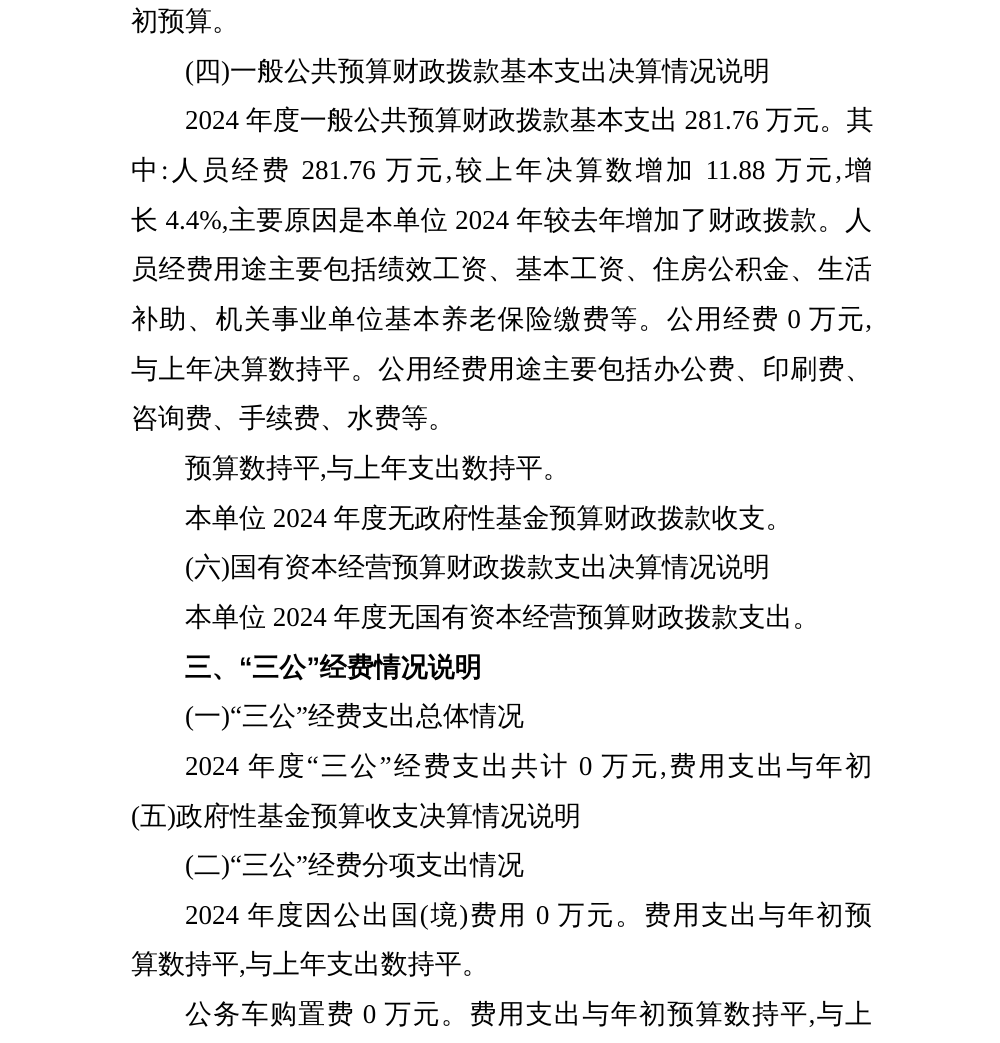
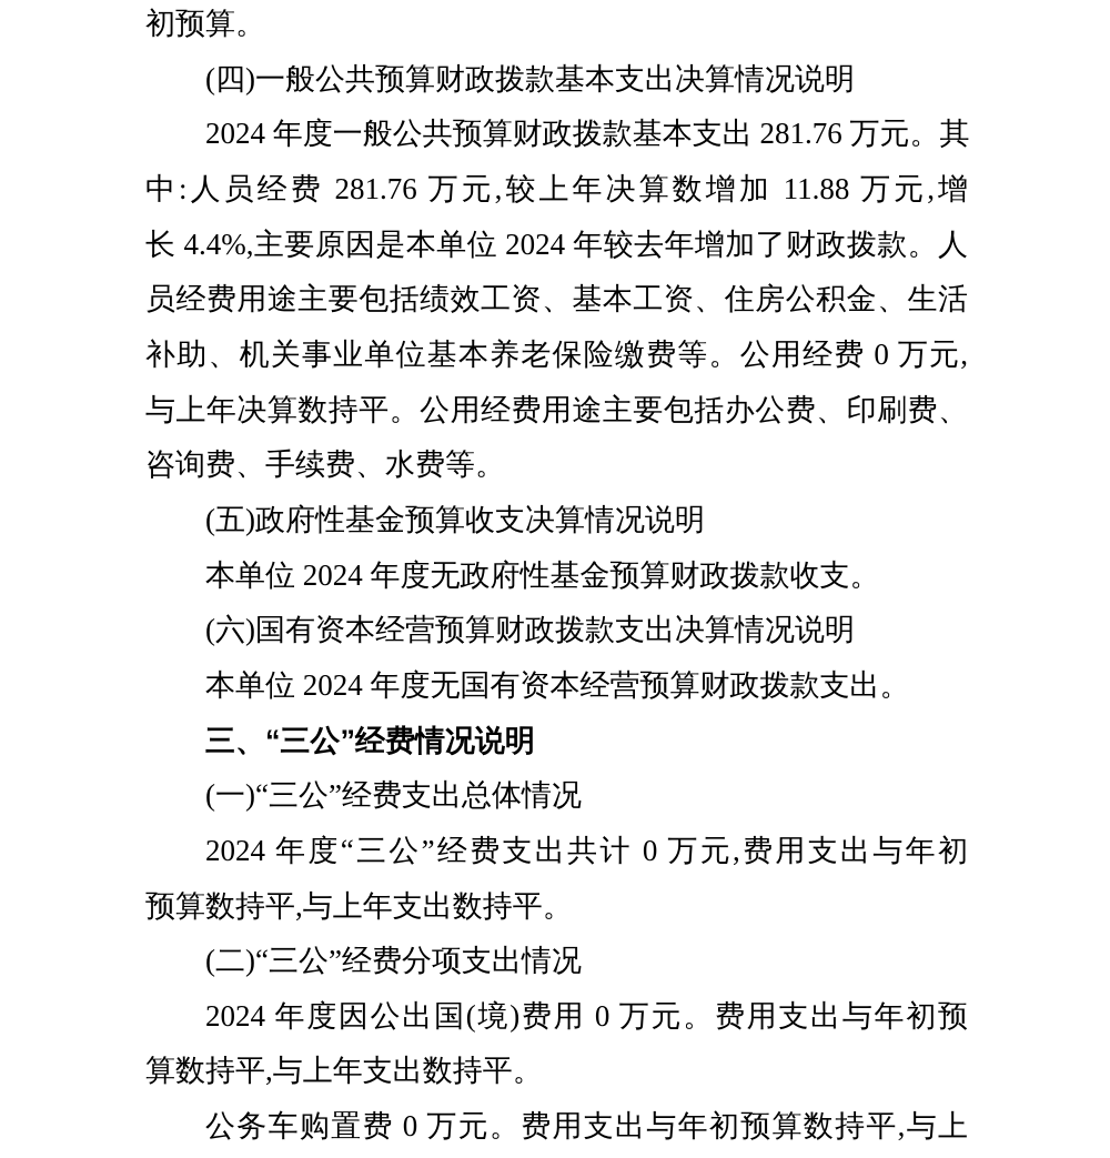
  初预算。
  (四)一般公共预算财政拨款基本支出决算情况说明
  2024 年度一般公共预算财政拨款基本支出 281.76 万元。其
  中:人员经费 281.76 万元,较上年决算数增加 11.88 万元,增
  长 4.4%,主要原因是本单位 2024 年较去年增加了财政拨款。人
  员经费用途主要包括绩效工资、基本工资、住房公积金、生活
  补助、机关事业单位基本养老保险缴费等。公用经费 0 万元,
  与上年决算数持平。公用经费用途主要包括办公费、印刷费、
  咨询费、手续费、水费等。
- 预算数持平,与上年支出数持平。
+ (五)政府性基金预算收支决算情况说明
  本单位 2024 年度无政府性基金预算财政拨款收支。
  (六)国有资本经营预算财政拨款支出决算情况说明
  本单位 2024 年度无国有资本经营预算财政拨款支出。
  三、“三公”经费情况说明
  (一)“三公”经费支出总体情况
  2024 年度“三公”经费支出共计 0 万元,费用支出与年初
- (五)政府性基金预算收支决算情况说明
+ 预算数持平,与上年支出数持平。
  (二)“三公”经费分项支出情况
  2024 年度因公出国(境)费用 0 万元。费用支出与年初预
  算数持平,与上年支出数持平。
  公务车购置费 0 万元。费用支出与年初预算数持平,与上
